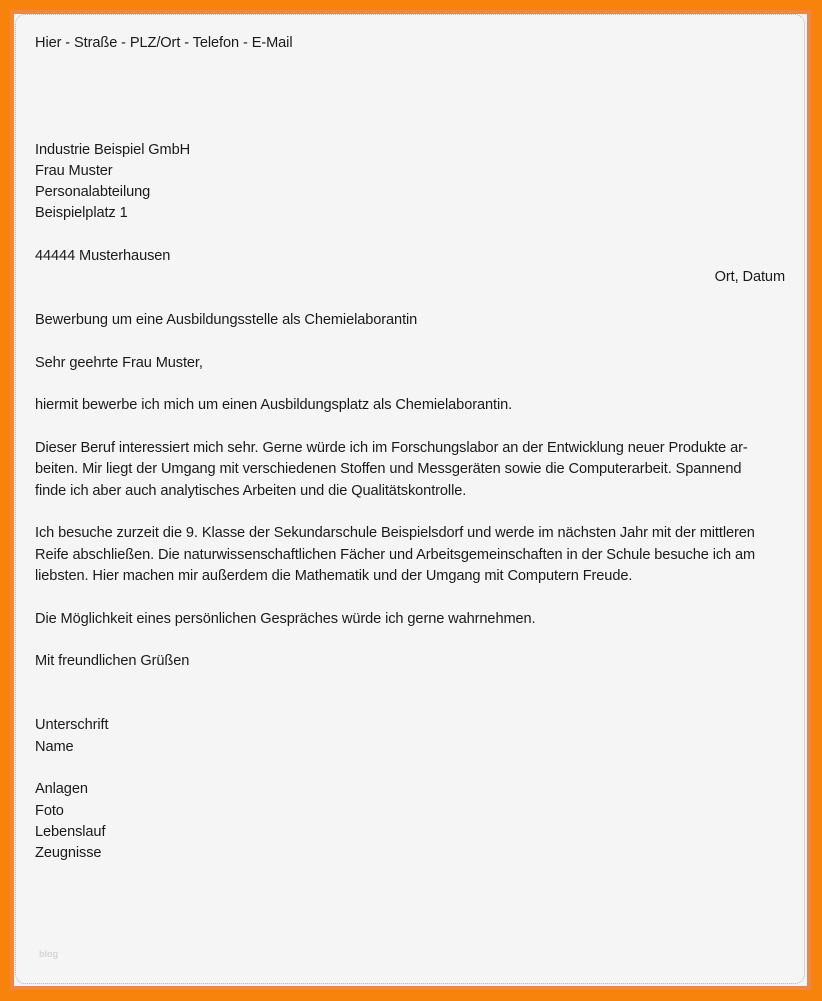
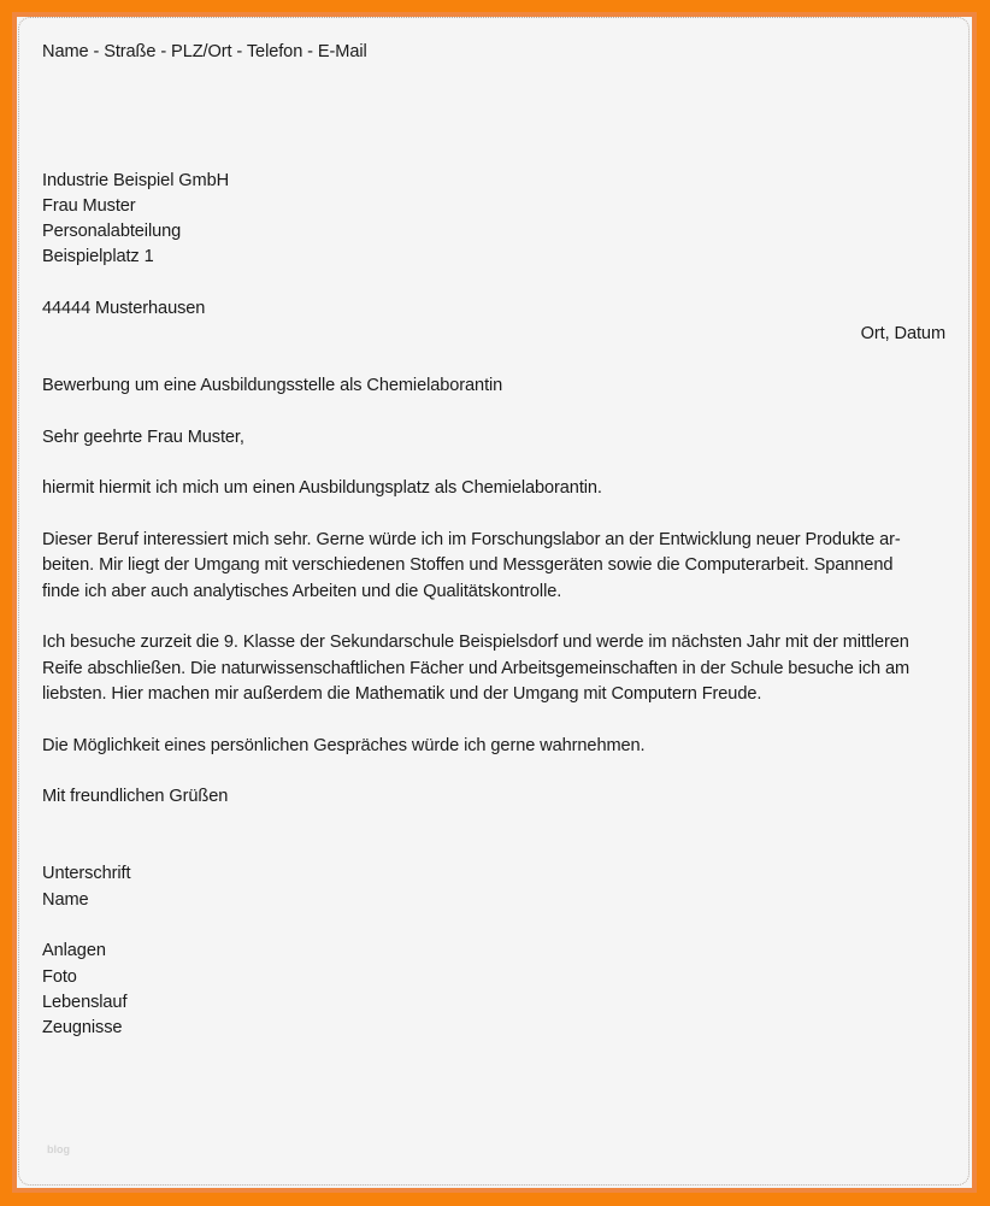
- Hier - Straße - PLZ/Ort - Telefon - E-Mail
+ Name - Straße - PLZ/Ort - Telefon - E-Mail
  Industrie Beispiel GmbH
  Frau Muster
  Personalabteilung
  Beispielplatz 1
  44444 Musterhausen
  Ort, Datum
  Bewerbung um eine Ausbildungsstelle als Chemielaborantin
  Sehr geehrte Frau Muster,
- hiermit bewerbe ich mich um einen Ausbildungsplatz als Chemielaborantin.
+ hiermit hiermit ich mich um einen Ausbildungsplatz als Chemielaborantin.
  Dieser Beruf interessiert mich sehr. Gerne würde ich im Forschungslabor an der Entwicklung neuer Produkte ar-
  beiten. Mir liegt der Umgang mit verschiedenen Stoffen und Messgeräten sowie die Computerarbeit. Spannend
  finde ich aber auch analytisches Arbeiten und die Qualitätskontrolle.
  Ich besuche zurzeit die 9. Klasse der Sekundarschule Beispielsdorf und werde im nächsten Jahr mit der mittleren
  Reife abschließen. Die naturwissenschaftlichen Fächer und Arbeitsgemeinschaften in der Schule besuche ich am
  liebsten. Hier machen mir außerdem die Mathematik und der Umgang mit Computern Freude.
  Die Möglichkeit eines persönlichen Gespräches würde ich gerne wahrnehmen.
  Mit freundlichen Grüßen
  Unterschrift
  Name
  Anlagen
  Foto
  Lebenslauf
  Zeugnisse
  blog
